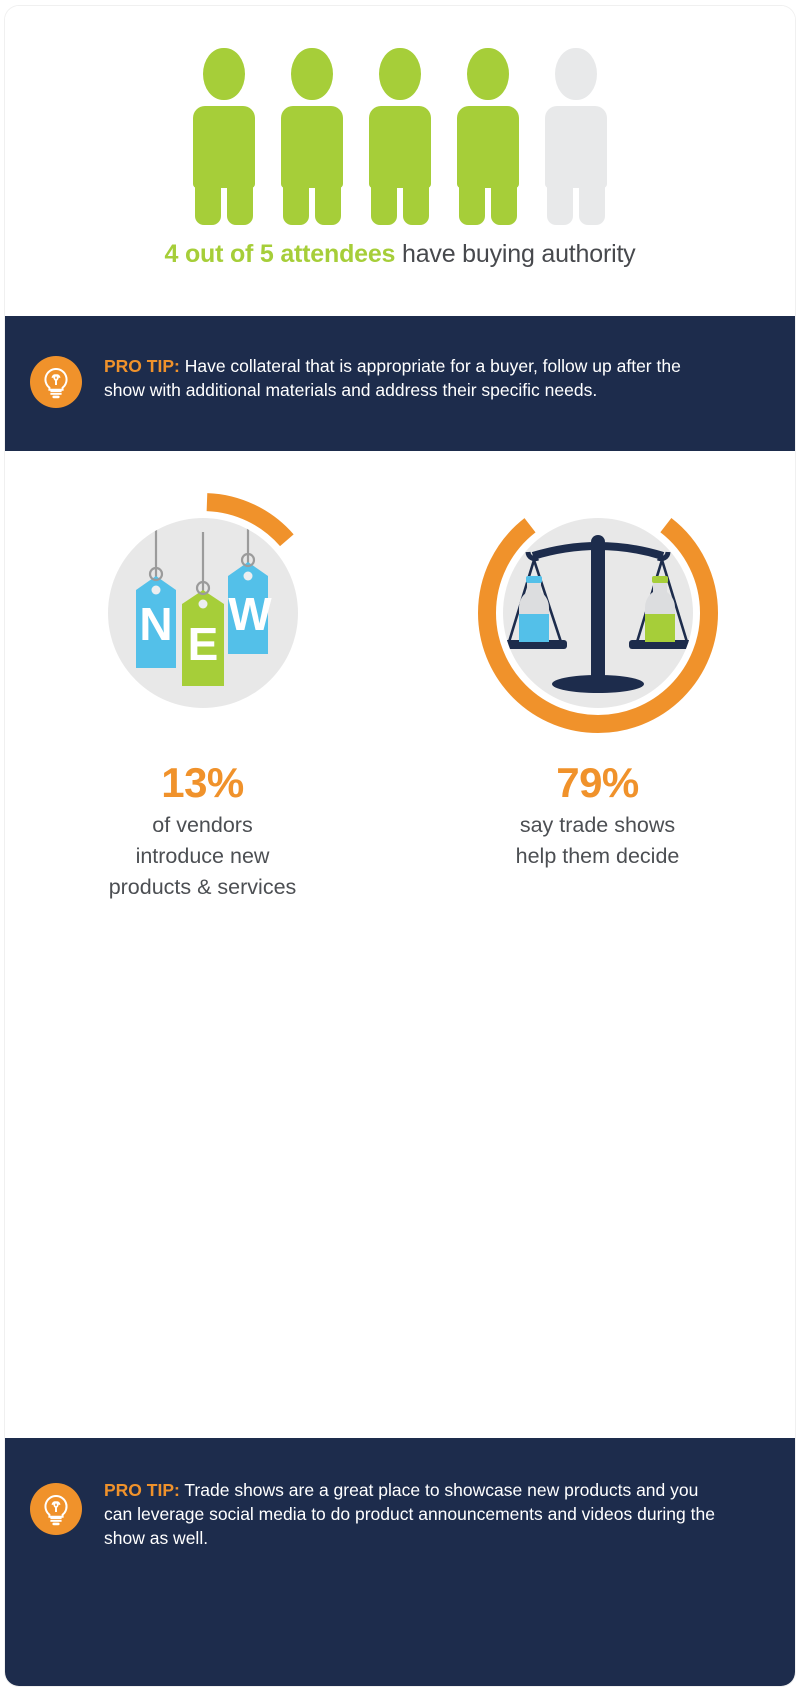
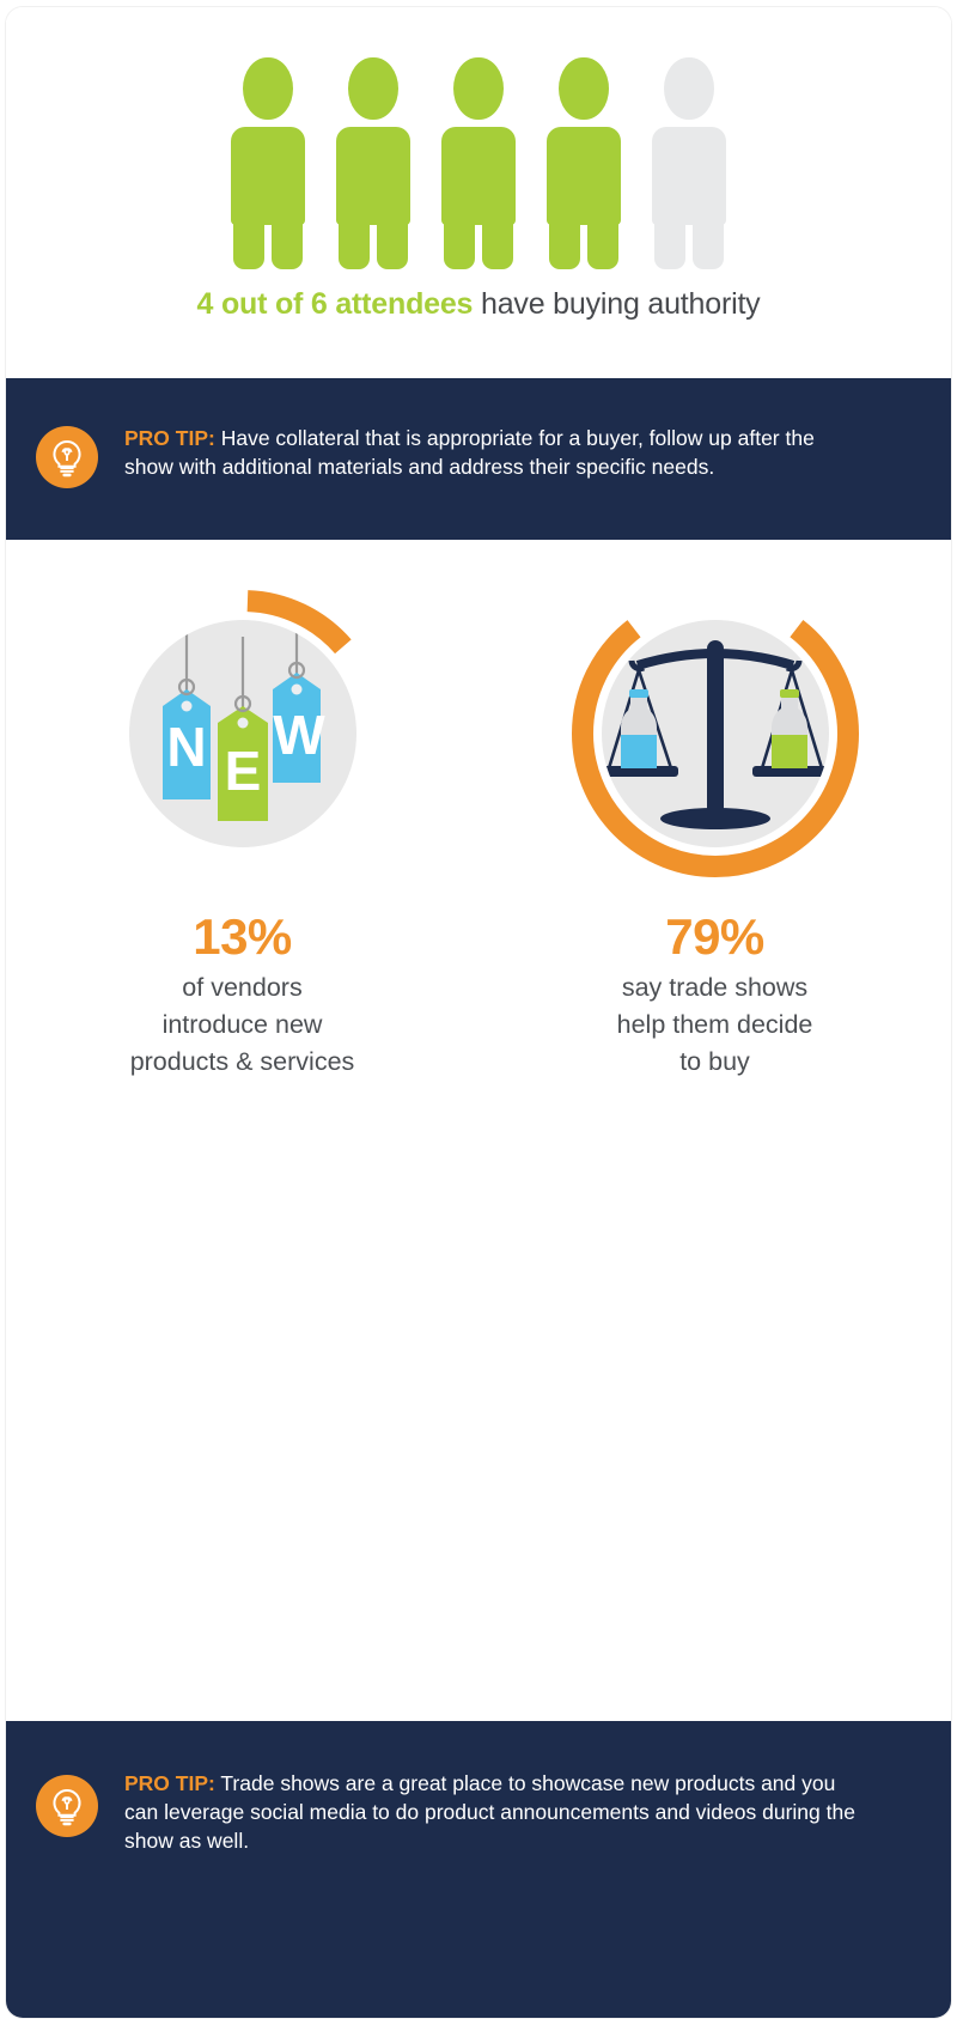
- 4 out of 5 attendees have buying authority
+ 4 out of 6 attendees have buying authority
  PRO TIP: Have collateral that is appropriate for a buyer, follow up after the show with additional materials and address their specific needs.
  N
  E
  W
  13%
  of vendors
  introduce new
  products & services
  79%
  say trade shows
  help them decide
+ to buy
  PRO TIP: Trade shows are a great place to showcase new products and you can leverage social media to do product announcements and videos during the show as well.
